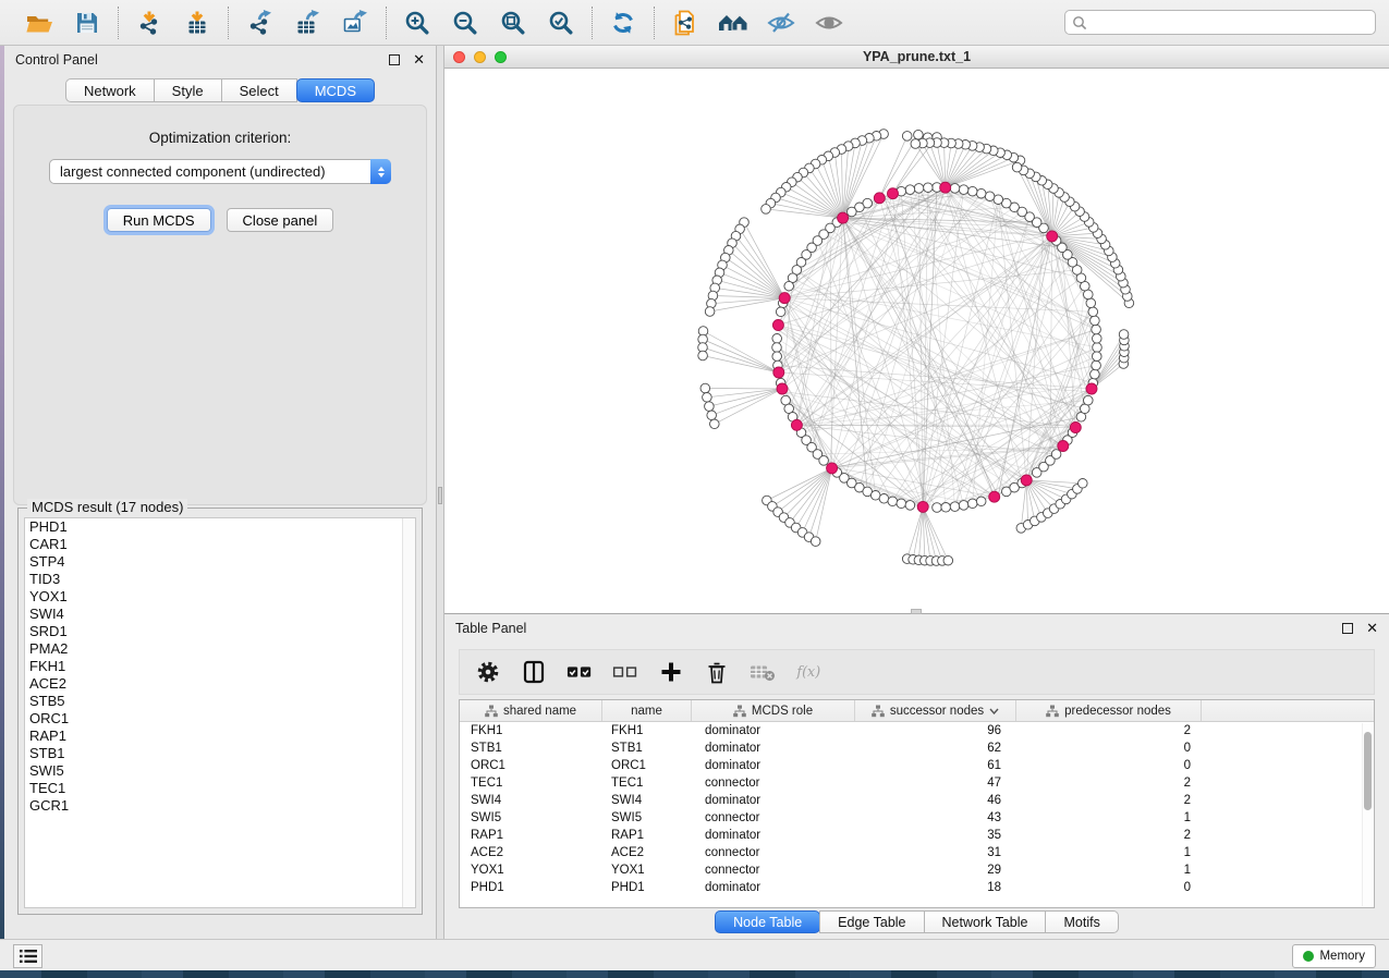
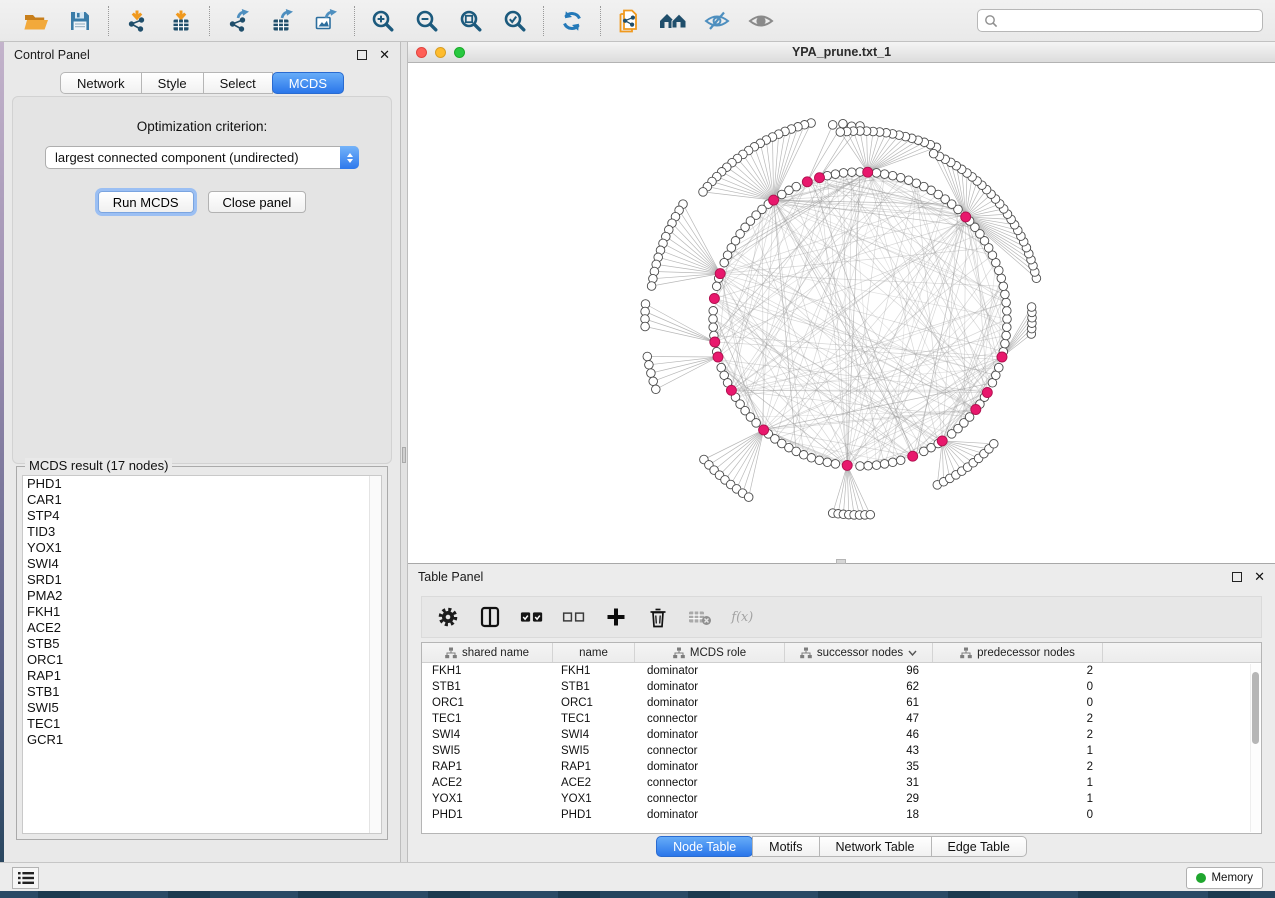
  Control Panel
  ✕
  Network
  Style
  Select
  MCDS
  Optimization criterion:
  largest connected component (undirected)
  Run MCDS
  Close panel
  MCDS result (17 nodes)
  PHD1
  CAR1
  STP4
  TID3
  YOX1
  SWI4
  SRD1
  PMA2
  FKH1
  ACE2
  STB5
  ORC1
  RAP1
  STB1
  SWI5
  TEC1
  GCR1
  YPA_prune.txt_1
  Table Panel
  ✕
  f(x)
  shared name
  name
  MCDS role
  successor nodes
  predecessor nodes
  FKH1
  FKH1
  dominator
  96
  2
  STB1
  STB1
  dominator
  62
  0
  ORC1
  ORC1
  dominator
  61
  0
  TEC1
  TEC1
  connector
  47
  2
  SWI4
  SWI4
  dominator
  46
  2
  SWI5
  SWI5
  connector
  43
  1
  RAP1
  RAP1
  dominator
  35
  2
  ACE2
  ACE2
  connector
  31
  1
  YOX1
  YOX1
  connector
  29
  1
  PHD1
  PHD1
  dominator
  18
  0
  Node Table
- Edge Table
+ Motifs
  Network Table
- Motifs
+ Edge Table
  Memory
